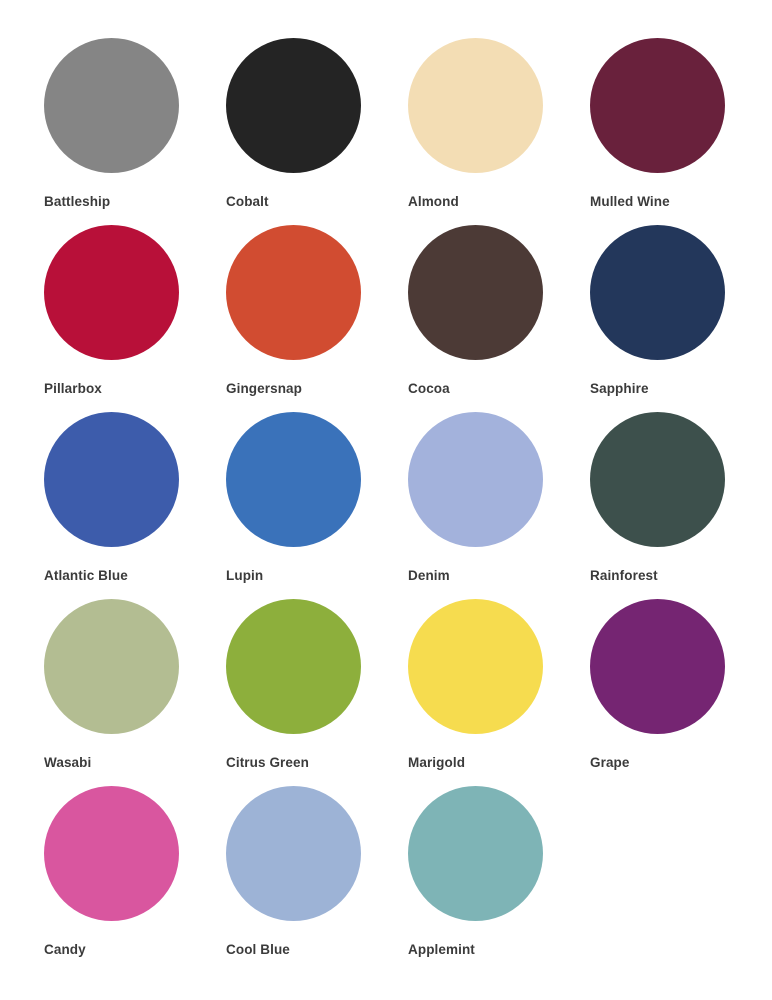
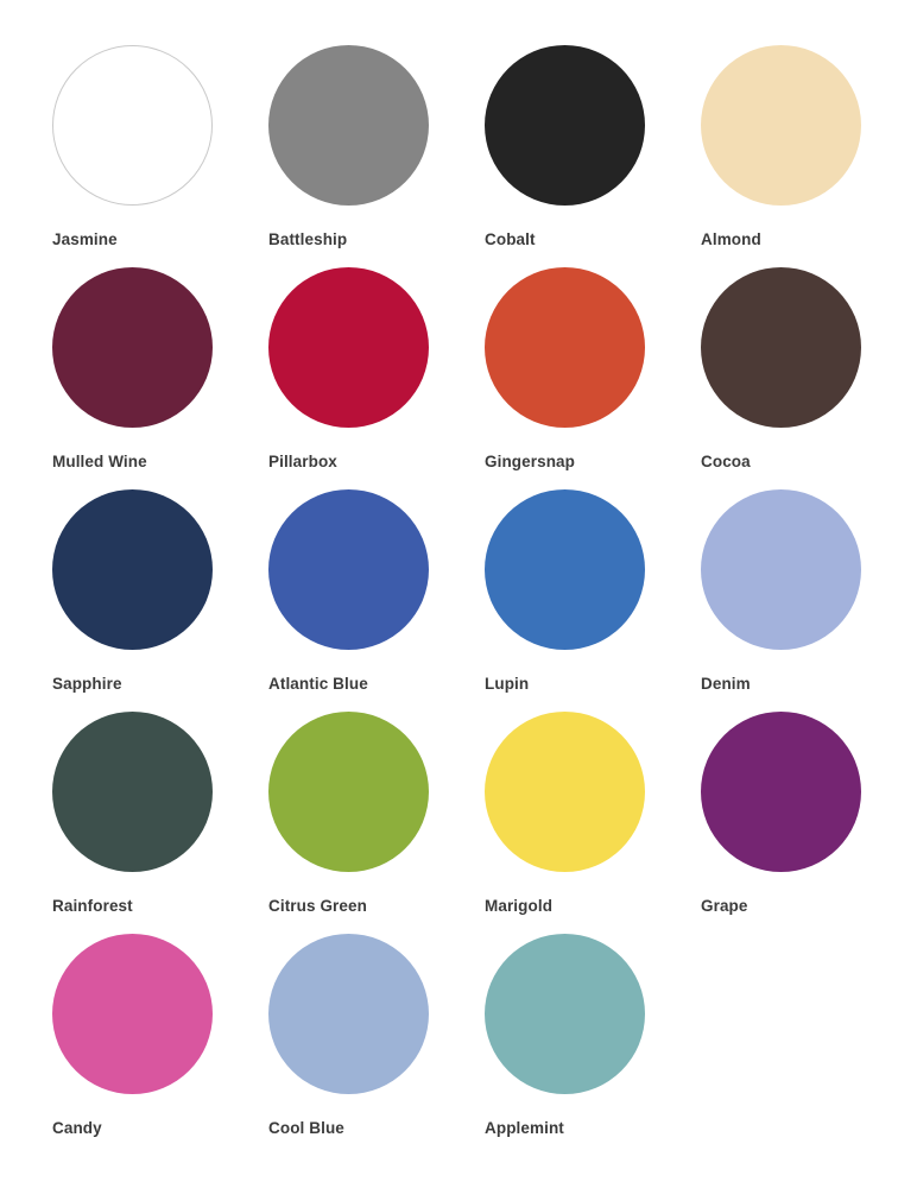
+ Jasmine
  Battleship
  Cobalt
  Almond
  Mulled Wine
  Pillarbox
  Gingersnap
  Cocoa
  Sapphire
  Atlantic Blue
  Lupin
  Denim
  Rainforest
- Wasabi
  Citrus Green
  Marigold
  Grape
  Candy
  Cool Blue
  Applemint
